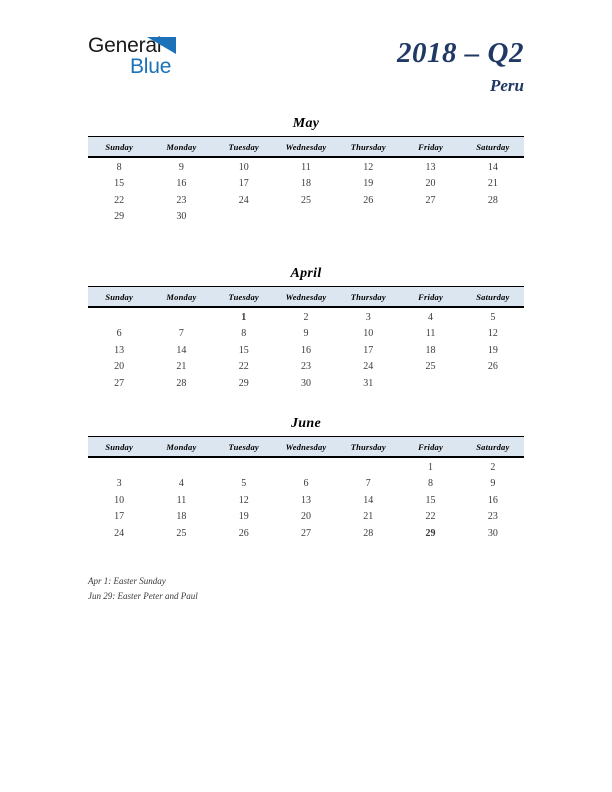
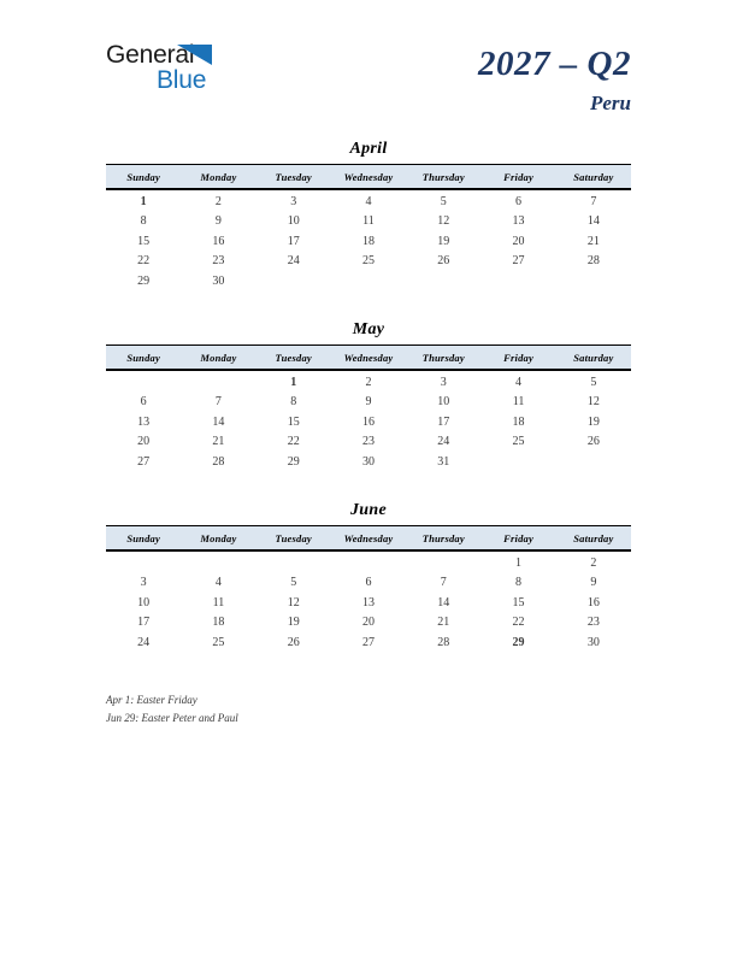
  General
  Blue
- 2018 – Q2
+ 2027 – Q2
  Peru
- May
+ April
  Sunday	Monday	Tuesday	Wednesday	Thursday	Friday	Saturday
+ 1	2	3	4	5	6	7
  8	9	10	11	12	13	14
  15	16	17	18	19	20	21
  22	23	24	25	26	27	28
  29	30
- April
+ May
  Sunday	Monday	Tuesday	Wednesday	Thursday	Friday	Saturday
  		1	2	3	4	5
  6	7	8	9	10	11	12
  13	14	15	16	17	18	19
  20	21	22	23	24	25	26
  27	28	29	30	31
  June
  Sunday	Monday	Tuesday	Wednesday	Thursday	Friday	Saturday
  					1	2
  3	4	5	6	7	8	9
  10	11	12	13	14	15	16
  17	18	19	20	21	22	23
  24	25	26	27	28	29	30
- Apr 1: Easter Sunday
+ Apr 1: Easter Friday
  Jun 29: Easter Peter and Paul
